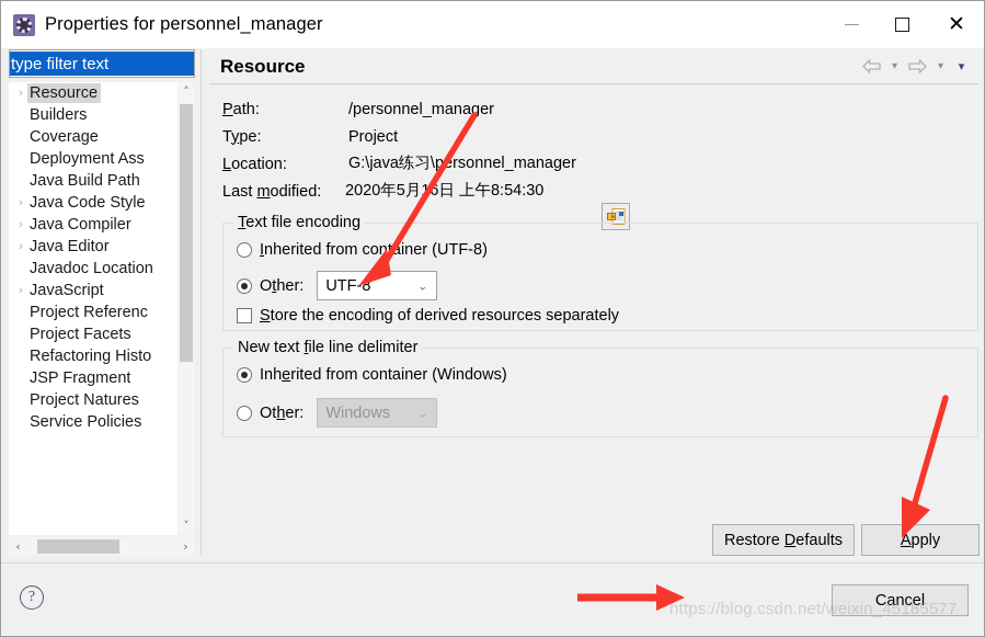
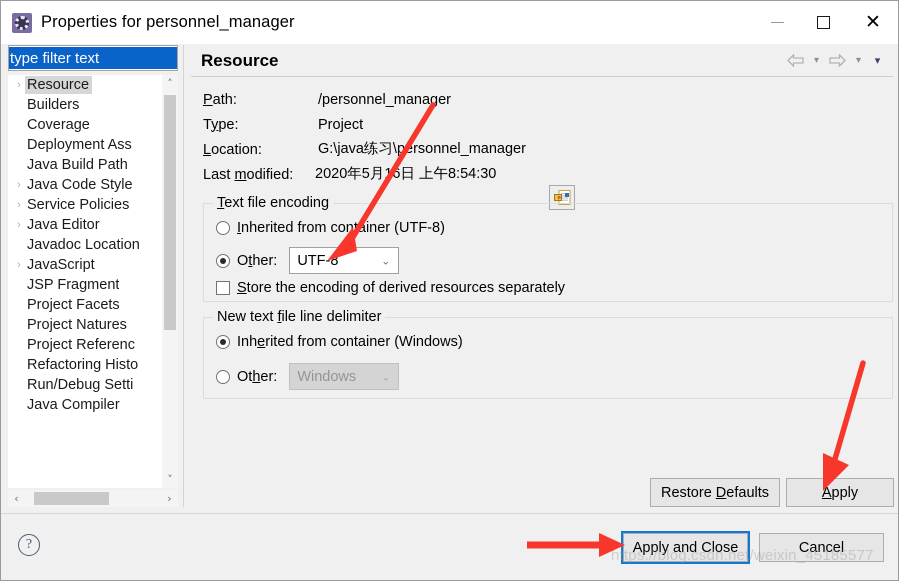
  Properties for personnel_manager
  ✕
  type filter text
  ›
  Resource
  Builders
  Coverage
  Deployment Ass
  Java Build Path
  ›
  Java Code Style
  ›
- Java Compiler
+ Service Policies
  ›
  Java Editor
  Javadoc Location
  ›
  JavaScript
- Project Referenc
+ JSP Fragment
  Project Facets
- Refactoring Histo
+ Project Natures
- JSP Fragment
+ Project Referenc
- Project Natures
+ Refactoring Histo
+ Run/Debug Setti
- Service Policies
+ Java Compiler
  ˄
  ˅
  ‹
  ›
  Resource
  ▾
  ▾
  ▾
  Path:
  /personnel_manager
  Type:
  Project
  Location:
  G:\java练习\prsonnel_manager
  Last modified:
  2020年5月6日 上午8:54:30
  Text file encoding
  Inherited from conainer (UTF-8)
  Other:
  UTF8
  ⌄
  Store the encoding of derived resources separately
  New text file line delimiter
  Inherited from container (Windows)
  Other:
  Windows
  ⌄
  Restore Defaults
  Apply
  ?
+ Apply and Close
  Cancel
  https://blog.csdn.net/weixin_45185577
